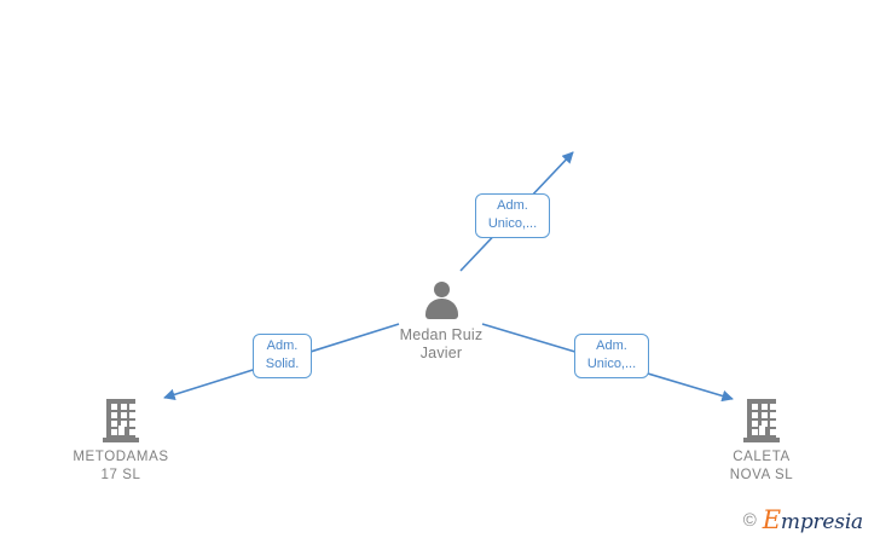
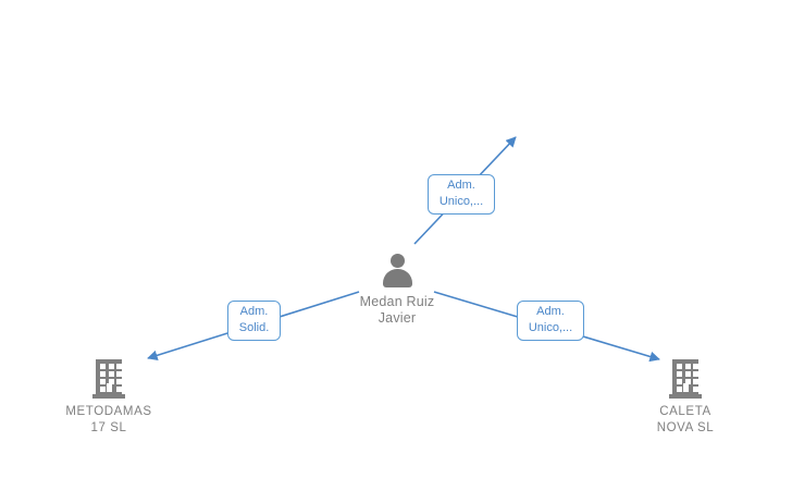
  Medan Ruiz
  Javier
  METODAMAS
  17 SL
  CALETA
  NOVA SL
  Adm.
  Unico,...
  Adm.
  Solid.
  Adm.
  Unico,...
- ©
- Empresia
